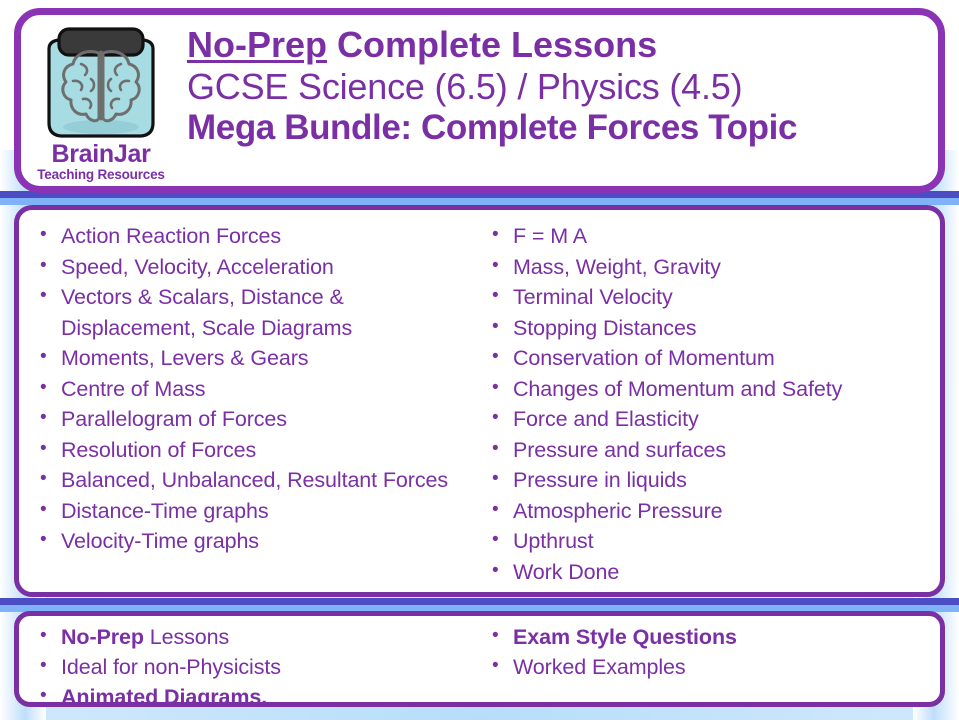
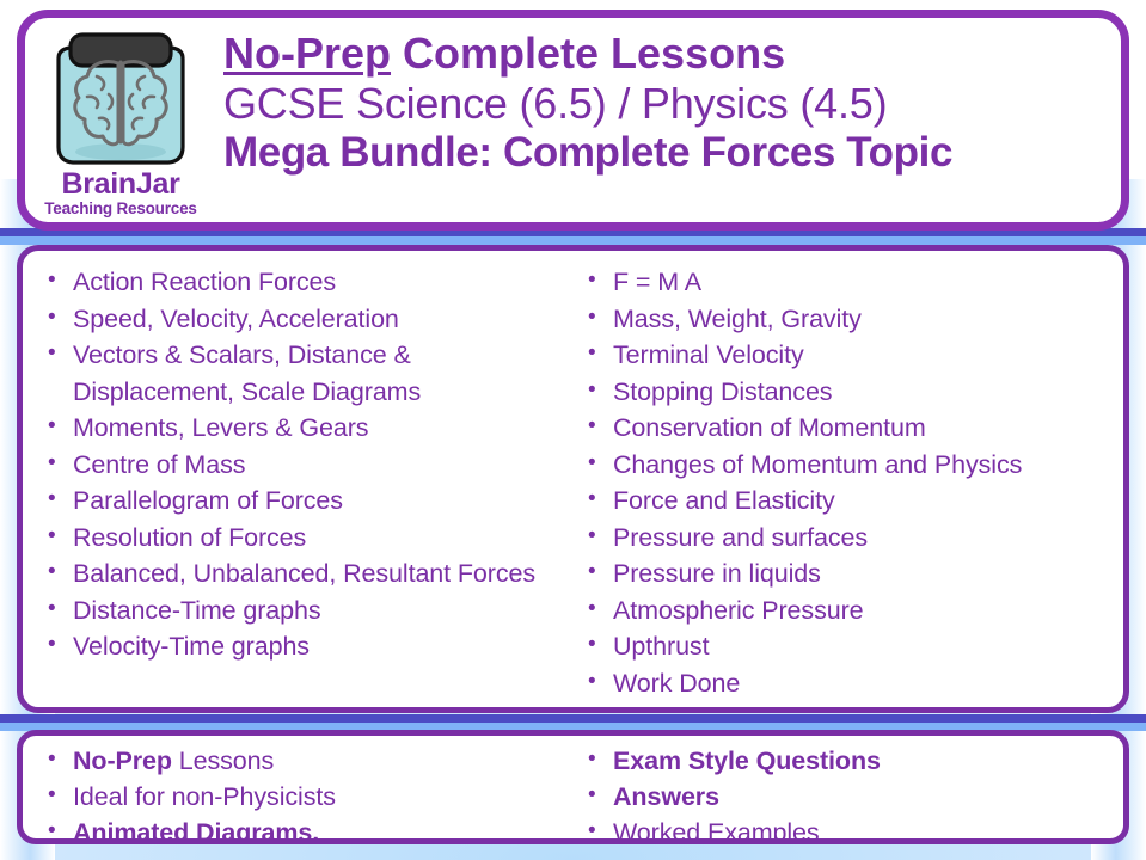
  BrainJar
  Teaching Resources
  No-Prep Complete Lessons
  GCSE Science (6.5) / Physics (4.5)
  Mega Bundle: Complete Forces Topic
  Action Reaction Forces
  Speed, Velocity, Acceleration
  Vectors & Scalars, Distance & Displacement, Scale Diagrams
  Moments, Levers & Gears
  Centre of Mass
  Parallelogram of Forces
  Resolution of Forces
  Balanced, Unbalanced, Resultant Forces
  Distance-Time graphs
  Velocity-Time graphs
  F = M A
  Mass, Weight, Gravity
  Terminal Velocity
  Stopping Distances
  Conservation of Momentum
- Changes of Momentum and Safety
+ Changes of Momentum and Physics
  Force and Elasticity
  Pressure and surfaces
  Pressure in liquids
  Atmospheric Pressure
  Upthrust
  Work Done
  No-Prep Lessons
  Ideal for non-Physicists
  Animated Diagrams.
  Exam Style Questions
+ Answers
  Worked Examples
